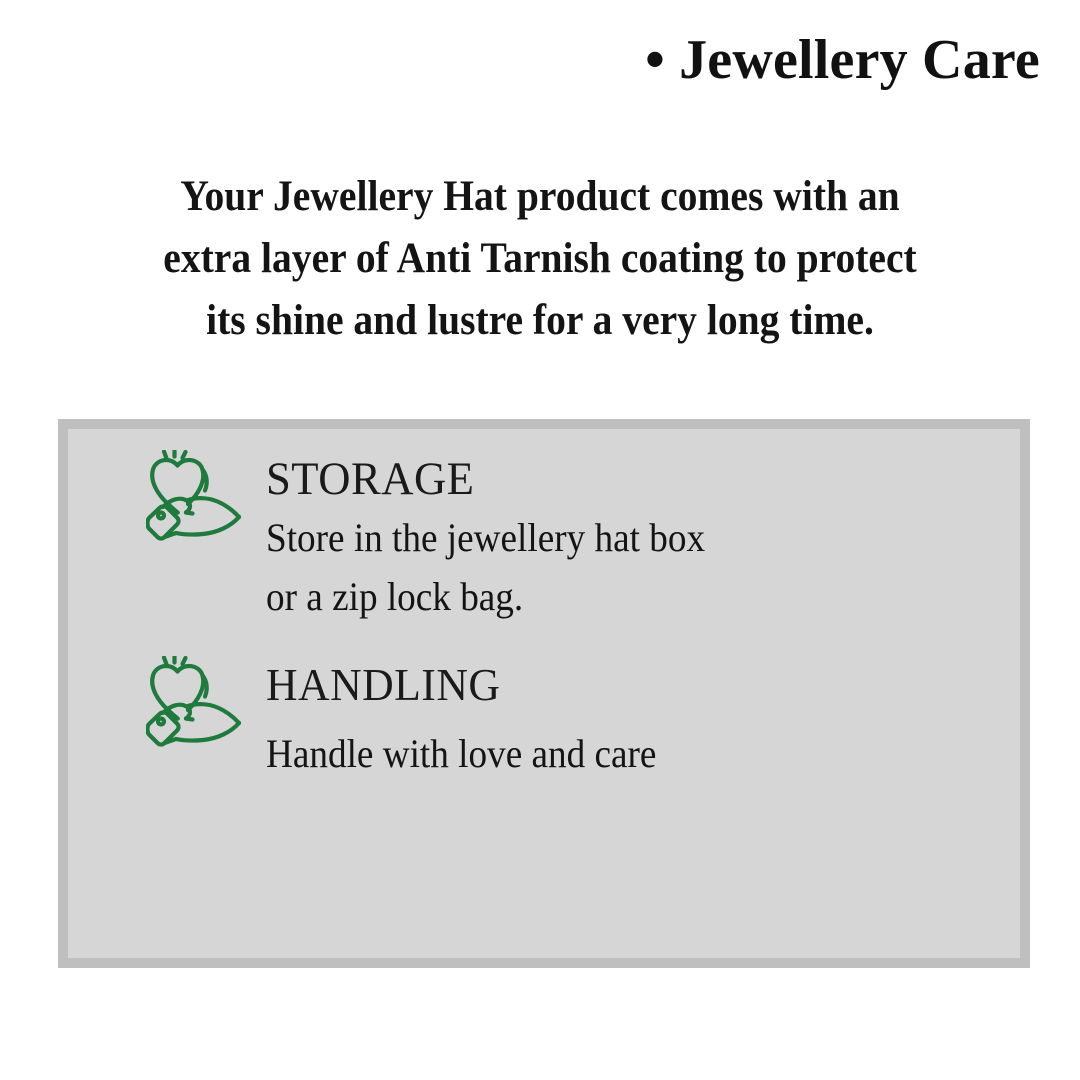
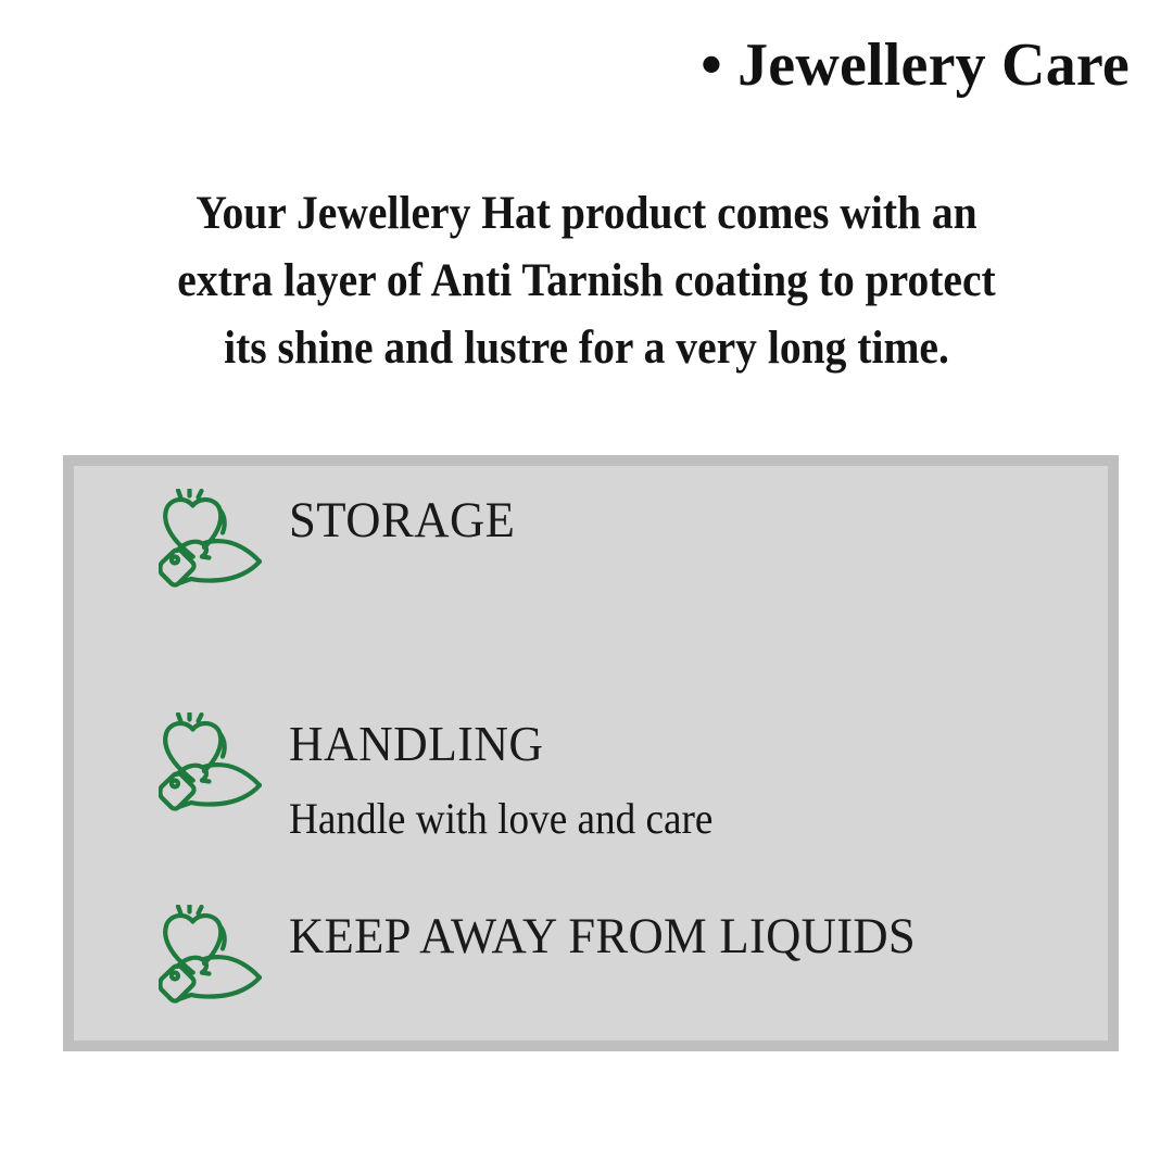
  • Jewellery Care
  Your Jewellery Hat product comes with an
  extra layer of Anti Tarnish coating to protect
  its shine and lustre for a very long time.
  STORAGE
- Store in the jewellery hat box
- or a zip lock bag.
  HANDLING
  Handle with love and care
+ KEEP AWAY FROM LIQUIDS
